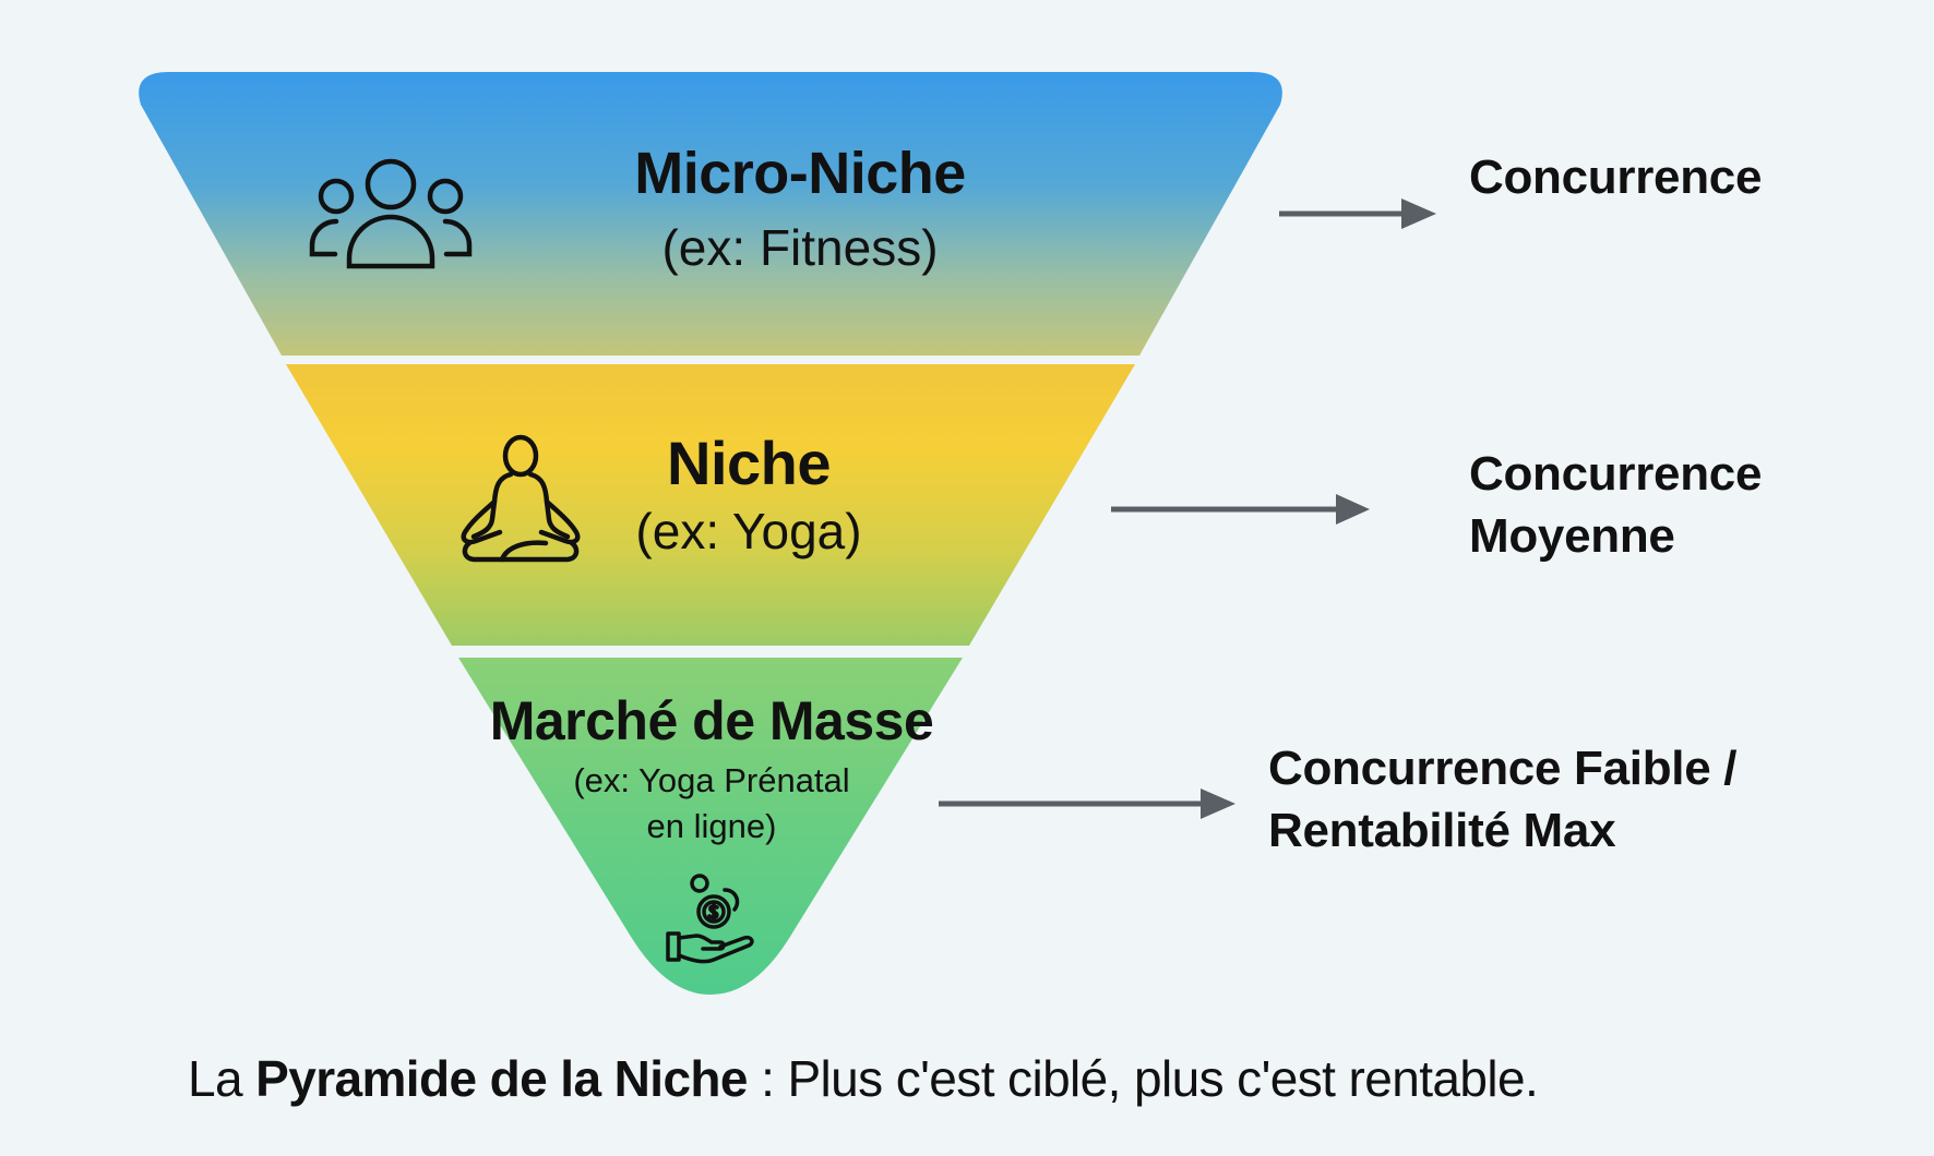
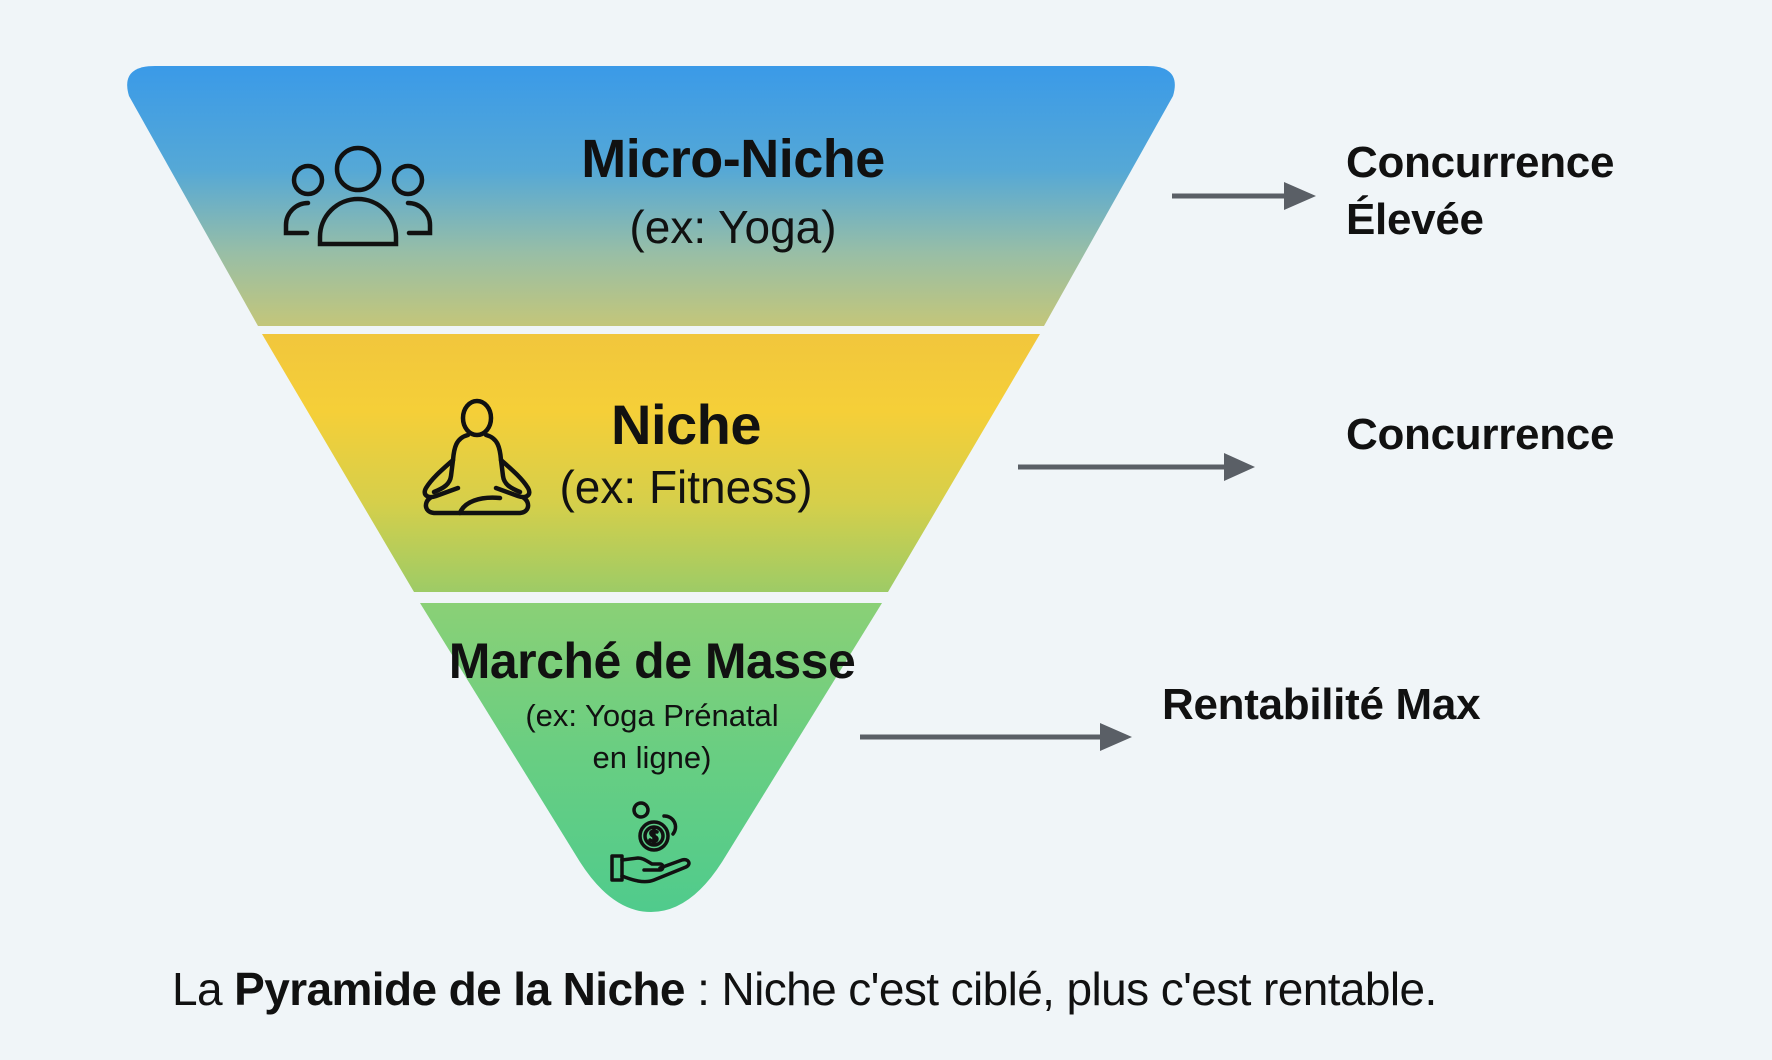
  Micro-Niche
- (ex: Fitness)
+ (ex: Yoga)
  Niche
- (ex: Yoga)
+ (ex: Fitness)
  Marché de Masse
  (ex: Yoga Prénatal
  en ligne)
  Concurrence
+ Élevée
  Concurrence
- Moyenne
- Concurrence Faible /
  Rentabilité Max
- La Pyramide de la Niche : Plus c'est ciblé, plus c'est rentable.
+ La Pyramide de la Niche : Niche c'est ciblé, plus c'est rentable.
